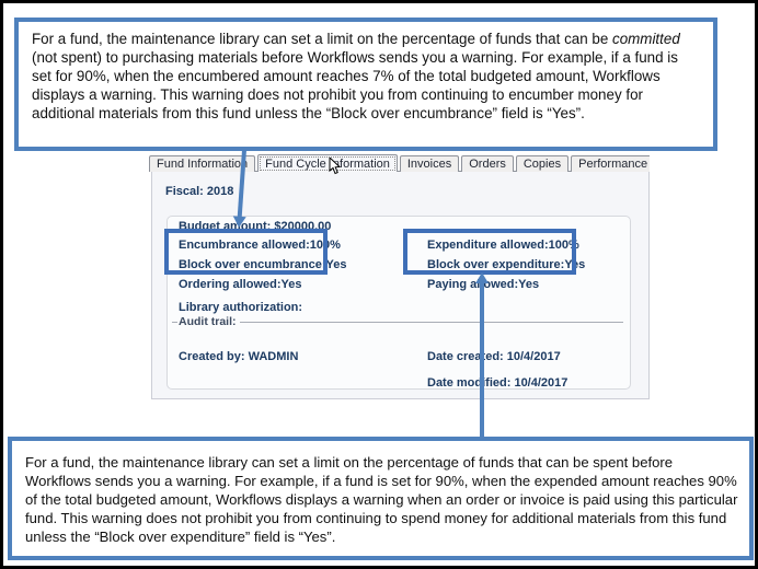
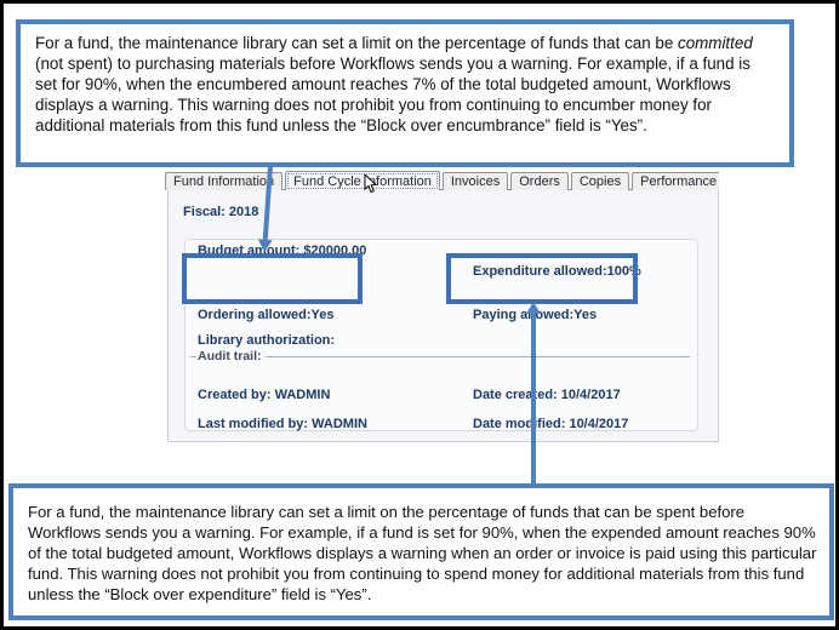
  For a fund, the maintenance library can set a limit on the percentage of funds that can be committed (not spent) to purchasing materials before Workflows sends you a warning. For example, if a fund is set for 90%, when the encumbered amount reaches 7% of the total budgeted amount, Workflows displays a warning. This warning does not prohibit you from continuing to encumber money for additional materials from this fund unless the “Block over encumbrance” field is “Yes”.
  Fund Informatio
  Fund Cycleformation
  Invoices
  Orders
  Copies
  Performance
  Fiscal: 2018
  Budget amount: $20000.00
- Encumbrance allowed:100%
- Block over encumbrance:Yes
  Ordering allowed:Yes
  Library authorization:
  Expenditure allowed:100%
- Block over expenditure:Yes
  Paying alowed:Yes
  Audit trail:
  Created by: WADMIN
+ Last modified by: WADMIN
  Date creaed: 10/4/2017
  Date modfied: 10/4/2017
  For a fund, the maintenance library can set a limit on the percentage of funds that can be spent before Workflows sends you a warning. For example, if a fund is set for 90%, when the expended amount reaches 90% of the total budgeted amount, Workflows displays a warning when an order or invoice is paid using this particular fund. This warning does not prohibit you from continuing to spend money for additional materials from this fund unless the “Block over expenditure” field is “Yes”.
